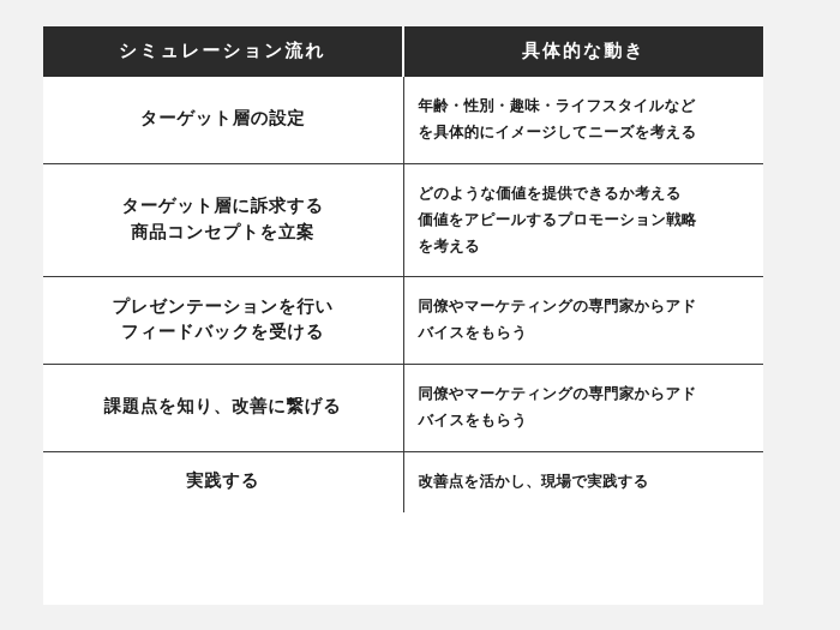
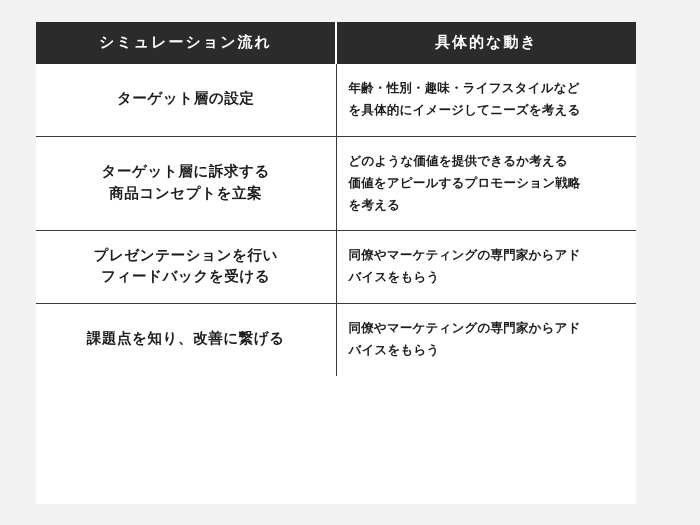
  シミュレーション流れ	具体的な動き
  ターゲット層の設定	年齢・性別・趣味・ライフスタイルなど を具体的にイメージしてニーズを考える
  ターゲット層に訴求する 商品コンセプトを立案	どのような価値を提供できるか考える 価値をアピールするプロモーション戦略 を考える
  プレゼンテーションを行い フィードバックを受ける	同僚やマーケティングの専門家からアド バイスをもらう
  課題点を知り、改善に繋げる	同僚やマーケティングの専門家からアド バイスをもらう
- 実践する	改善点を活かし、現場で実践する
